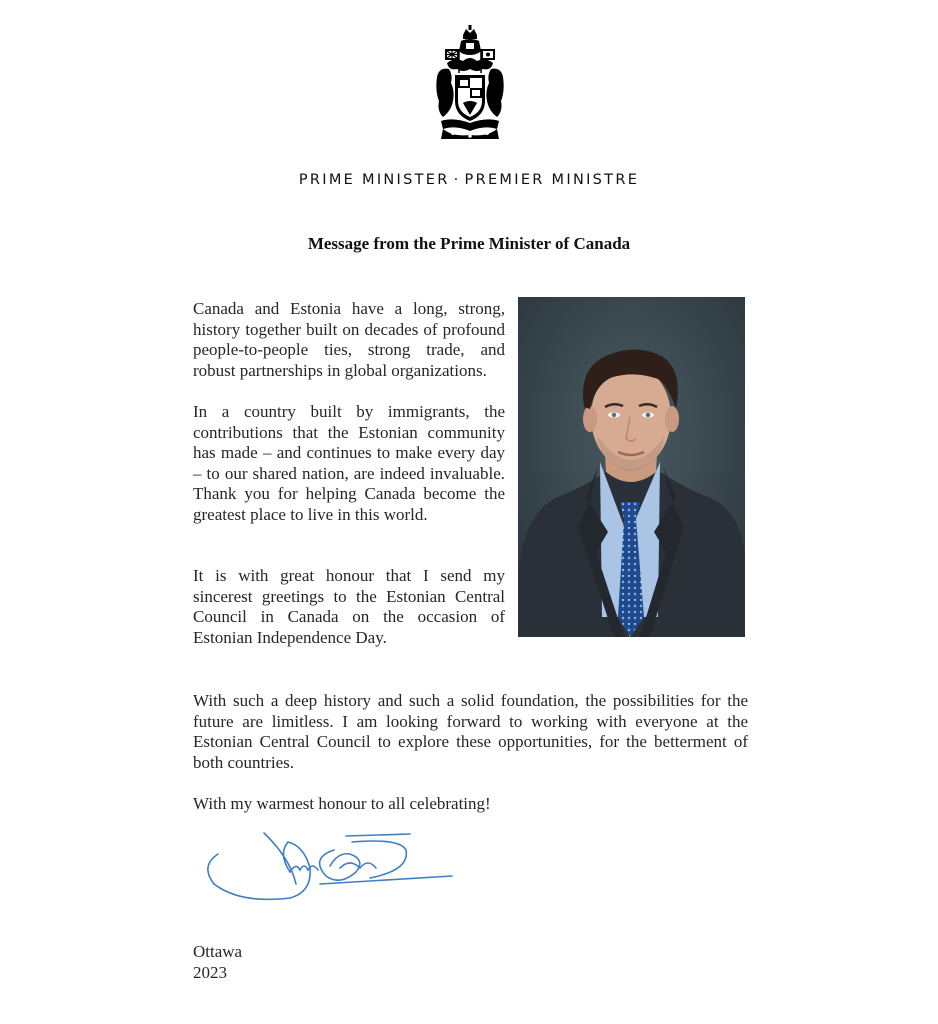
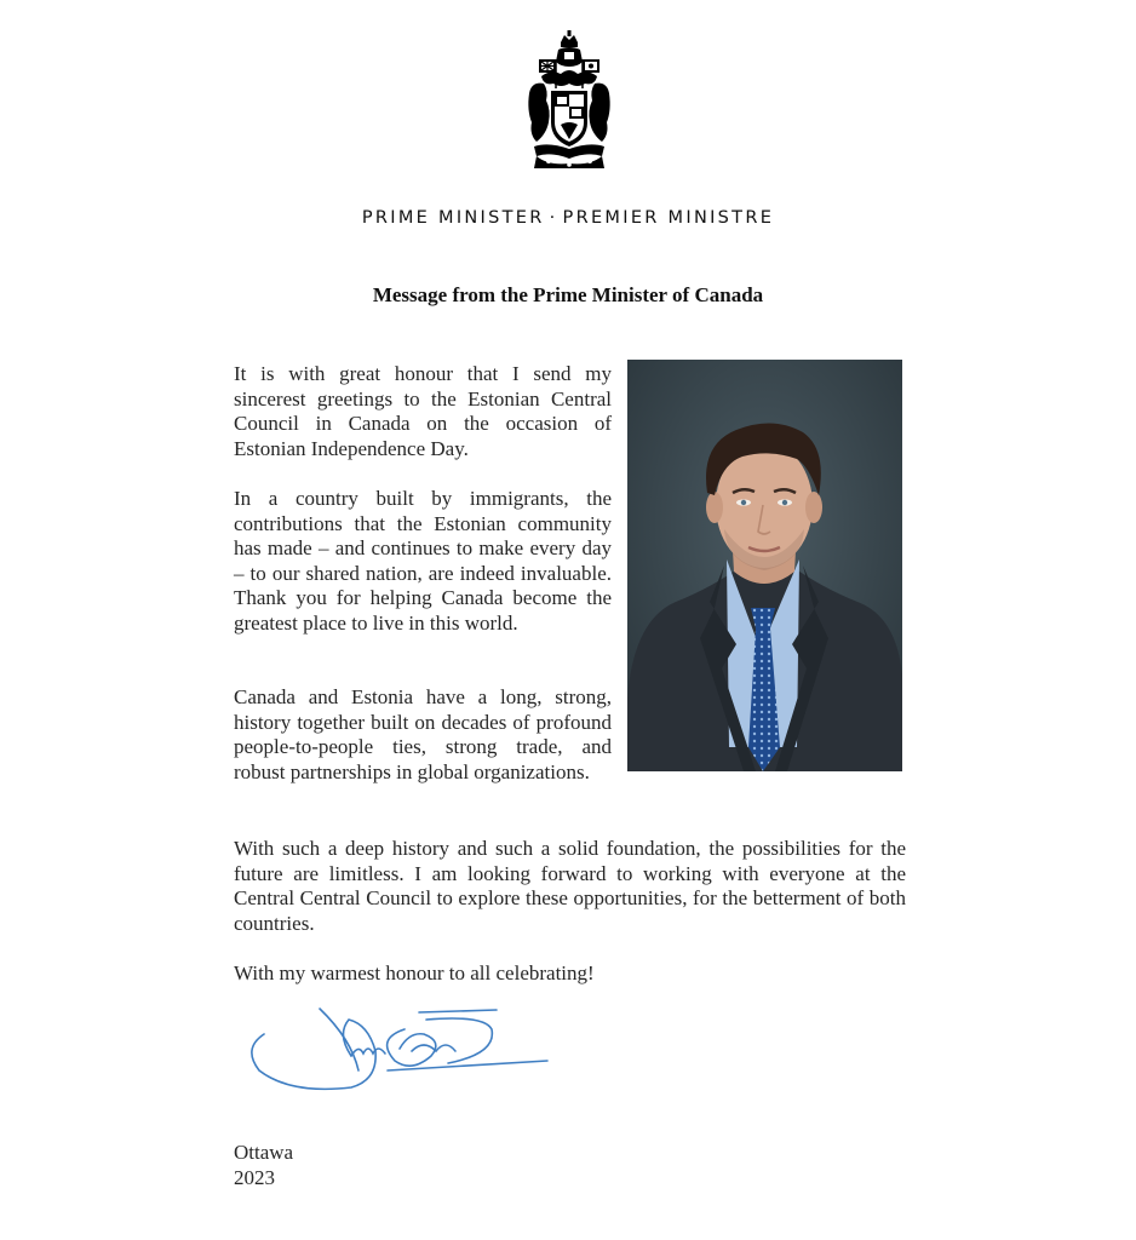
  PRIME MINISTER · PREMIER MINISTRE
  Message from the Prime Minister of Canada
- Canada and Estonia have a long, strong, history together built on decades of profound people-to-people ties, strong trade, and robust partnerships in global organizations.
+ It is with great honour that I send my sincerest greetings to the Estonian Central Council in Canada on the occasion of Estonian Independence Day.
  In a country built by immigrants, the contributions that the Estonian community has made – and continues to make every day – to our shared nation, are indeed invaluable. Thank you for helping Canada become the greatest place to live in this world.
- It is with great honour that I send my sincerest greetings to the Estonian Central Council in Canada on the occasion of Estonian Independence Day.
+ Canada and Estonia have a long, strong, history together built on decades of profound people-to-people ties, strong trade, and robust partnerships in global organizations.
- With such a deep history and such a solid foundation, the possibilities for the future are limitless. I am looking forward to working with everyone at the Estonian Central Council to explore these opportunities, for the betterment of both countries.
+ With such a deep history and such a solid foundation, the possibilities for the future are limitless. I am looking forward to working with everyone at the Central Central Council to explore these opportunities, for the betterment of both countries.
  With my warmest honour to all celebrating!
  Ottawa
  2023
